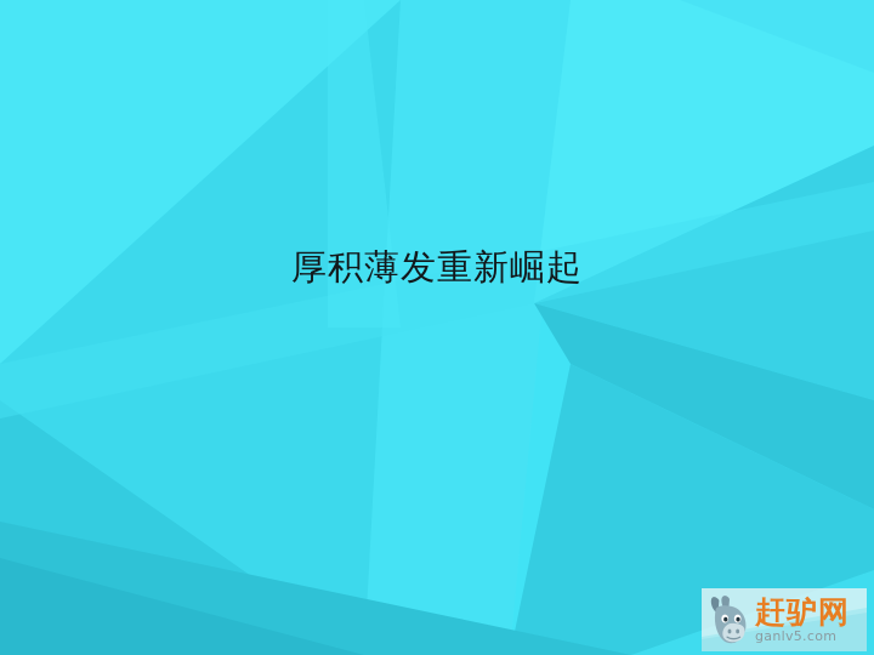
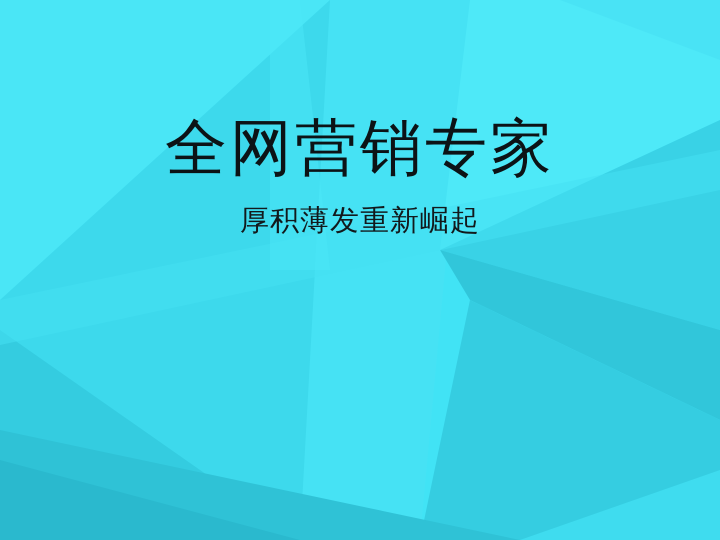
+ 全网营销专家
  厚积薄发重新崛起
- 赶驴网
- ganlv5.com
